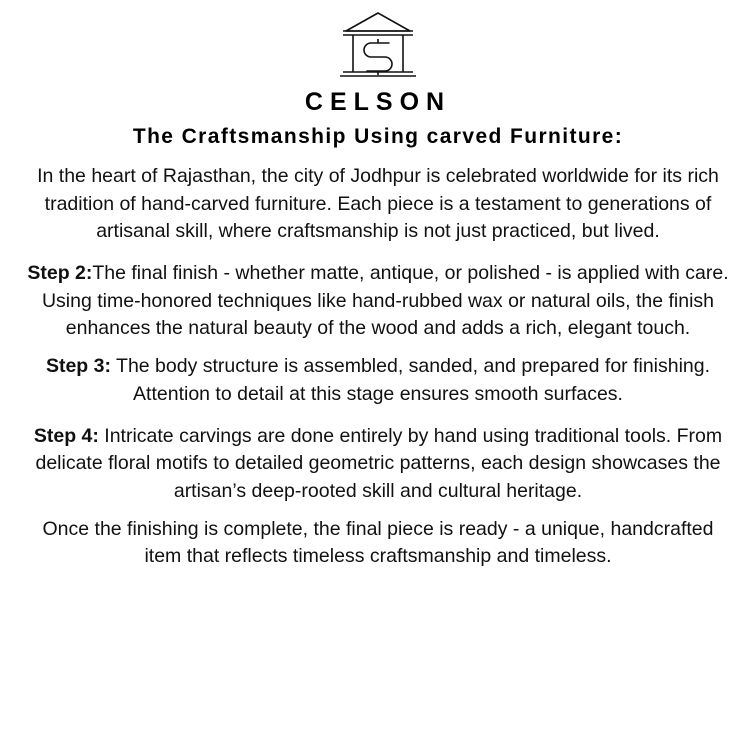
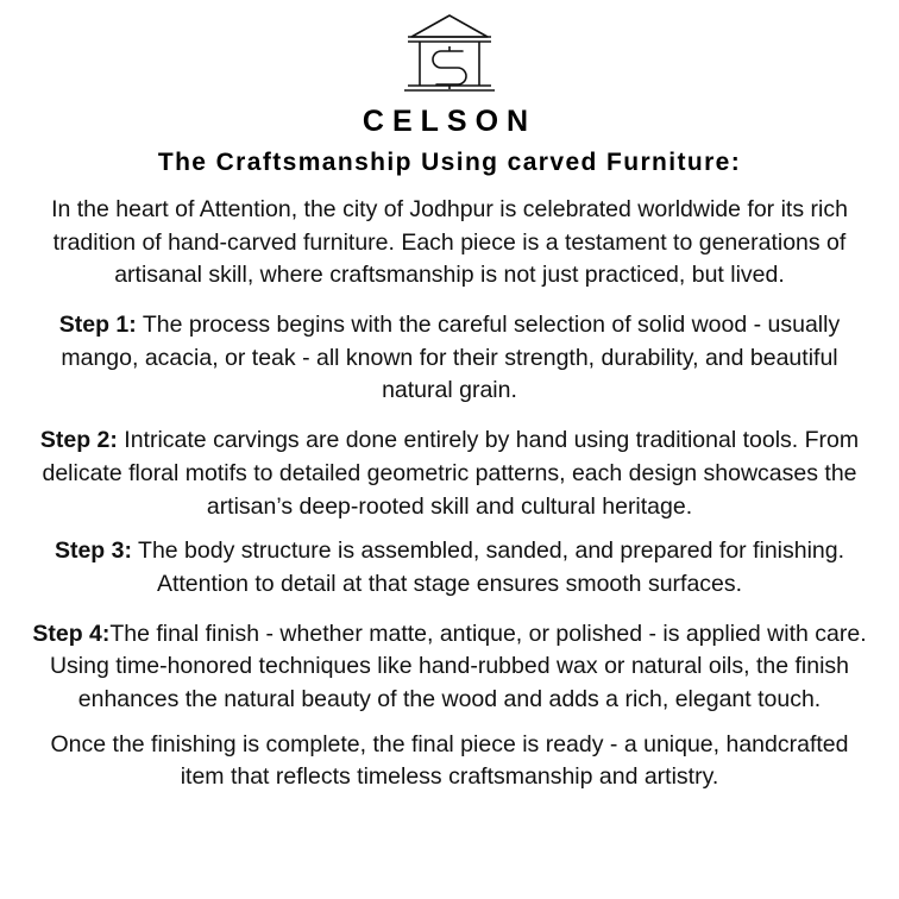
  CELSON
  The Craftsmanship Using carved Furniture:
- In the heart of Rajasthan, the city of Jodhpur is celebrated worldwide for its rich tradition of hand-carved furniture. Each piece is a testament to generations of artisanal skill, where craftsmanship is not just practiced, but lived.
+ In the heart of Attention, the city of Jodhpur is celebrated worldwide for its rich tradition of hand-carved furniture. Each piece is a testament to generations of artisanal skill, where craftsmanship is not just practiced, but lived.
+ Step 1: The process begins with the careful selection of solid wood - usually mango, acacia, or teak - all known for their strength, durability, and beautiful natural grain.
- Step 2:The final finish - whether matte, antique, or polished - is applied with care. Using time-honored techniques like hand-rubbed wax or natural oils, the finish enhances the natural beauty of the wood and adds a rich, elegant touch.
+ Step 2: Intricate carvings are done entirely by hand using traditional tools. From delicate floral motifs to detailed geometric patterns, each design showcases the artisan’s deep-rooted skill and cultural heritage.
- Step 3: The body structure is assembled, sanded, and prepared for finishing. Attention to detail at this stage ensures smooth surfaces.
+ Step 3: The body structure is assembled, sanded, and prepared for finishing. Attention to detail at that stage ensures smooth surfaces.
- Step 4: Intricate carvings are done entirely by hand using traditional tools. From delicate floral motifs to detailed geometric patterns, each design showcases the artisan’s deep-rooted skill and cultural heritage.
+ Step 4:The final finish - whether matte, antique, or polished - is applied with care. Using time-honored techniques like hand-rubbed wax or natural oils, the finish enhances the natural beauty of the wood and adds a rich, elegant touch.
- Once the finishing is complete, the final piece is ready - a unique, handcrafted item that reflects timeless craftsmanship and timeless.
+ Once the finishing is complete, the final piece is ready - a unique, handcrafted item that reflects timeless craftsmanship and artistry.
